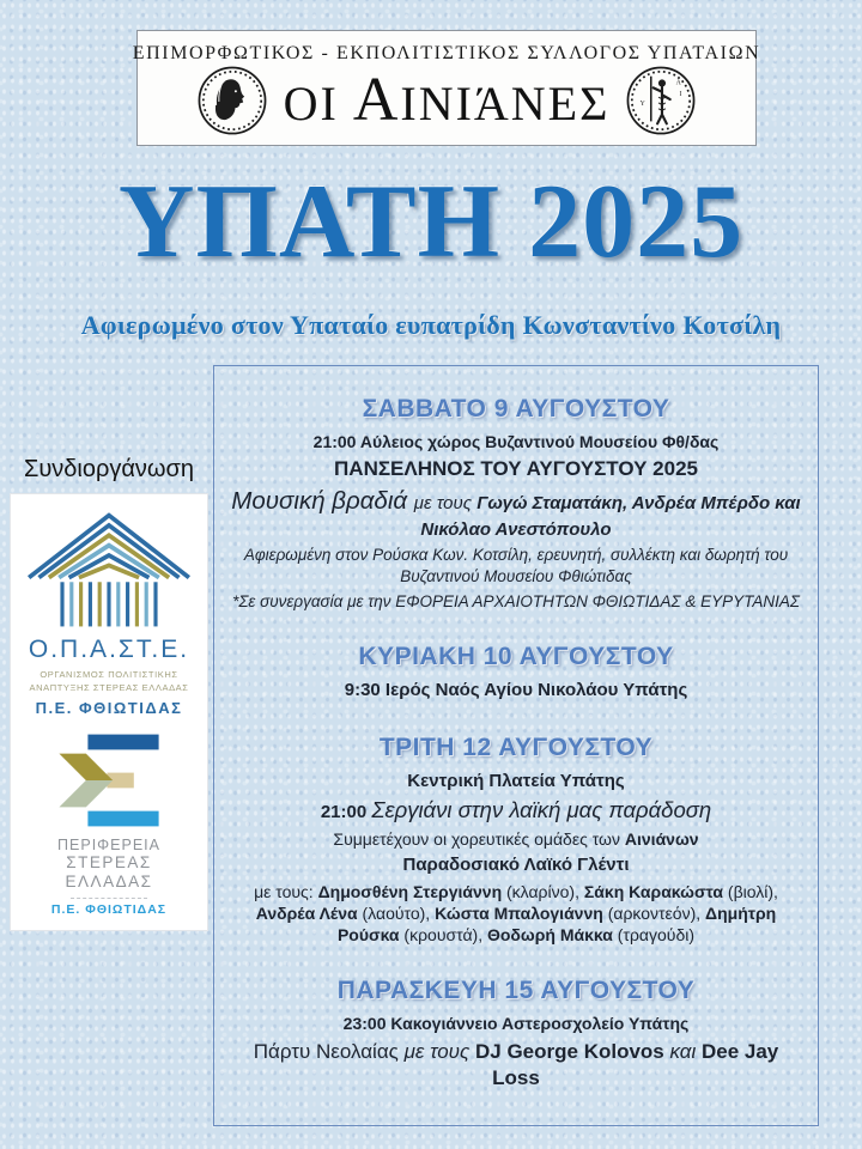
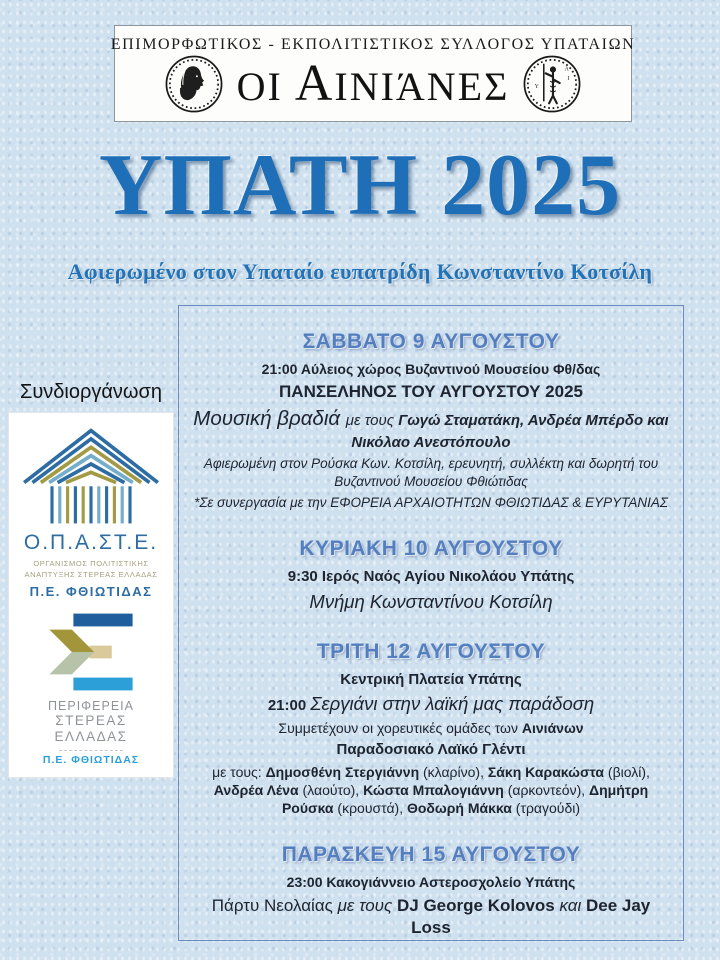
  ΕΠΙΜΟΡΦΩΤΙΚΟΣ - ΕΚΠΟΛΙΤΙΣΤΙΚΟΣ ΣΥΛΛΟΓΟΣ ΥΠΑΤΑΙΩΝ
  ΟΙ ΑΙΝΙΆΝΕΣ
  ΥΠΑΤΗ 2025
  Αφιερωμένο στον Υπαταίο ευπατρίδη Κωνσταντίνο Κοτσίλη
  Συνδιοργάνωση
  Ο.Π.Α.ΣΤ.Ε.
  ΟΡΓΑΝΙΣΜΟΣ ΠΟΛΙΤΙΣΤΙΚΗΣ
  ΑΝΑΠΤΥΞΗΣ ΣΤΕΡΕΑΣ ΕΛΛΑΔΑΣ
  Π.Ε. ΦΘΙΩΤΙΔΑΣ
  ΠΕΡΙΦΕΡΕΙΑ
  ΣΤΕΡΕΑΣ
  ΕΛΛΑΔΑΣ
  Π.Ε. ΦΘΙΩΤΙΔΑΣ
  ΣΑΒΒΑΤΟ 9 ΑΥΓΟΥΣΤΟΥ
  21:00 Αύλειος χώρος Βυζαντινού Μουσείου Φθ/δας
  ΠΑΝΣΕΛΗΝΟΣ ΤΟΥ ΑΥΓΟΥΣΤΟΥ 2025
  Μουσική βραδιά με τους Γωγώ Σταματάκη, Ανδρέα Μπέρδο και Νικόλαο Ανεστόπουλο
  Αφιερωμένη στον Ρούσκα Κων. Κοτσίλη, ερευνητή, συλλέκτη και δωρητή του Βυζαντινού Μουσείου Φθιώτιδας
  *Σε συνεργασία με την ΕΦΟΡΕΙΑ ΑΡΧΑΙΟΤΗΤΩΝ ΦΘΙΩΤΙΔΑΣ & ΕΥΡΥΤΑΝΙΑΣ
  ΚΥΡΙΑΚΗ 10 ΑΥΓΟΥΣΤΟΥ
  9:30 Ιερός Ναός Αγίου Νικολάου Υπάτης
+ Μνήμη Κωνσταντίνου Κοτσίλη
  ΤΡΙΤΗ 12 ΑΥΓΟΥΣΤΟΥ
  Κεντρική Πλατεία Υπάτης
  21:00 Σεργιάνι στην λαϊκή μας παράδοση
  Συμμετέχουν οι χορευτικές ομάδες των Αινιάνων
  Παραδοσιακό Λαϊκό Γλέντι
  με τους: Δημοσθένη Στεργιάννη (κλαρίνο), Σάκη Καρακώστα (βιολί), Ανδρέα Λένα (λαούτο), Κώστα Μπαλογιάννη (αρκοντεόν), Δημήτρη Ρούσκα (κρουστά), Θοδωρή Μάκκα (τραγούδι)
  ΠΑΡΑΣΚΕΥΗ 15 ΑΥΓΟΥΣΤΟΥ
  23:00 Κακογιάννειο Αστεροσχολείο Υπάτης
  Πάρτυ Νεολαίας με τους DJ George Kolovos και Dee Jay Loss
